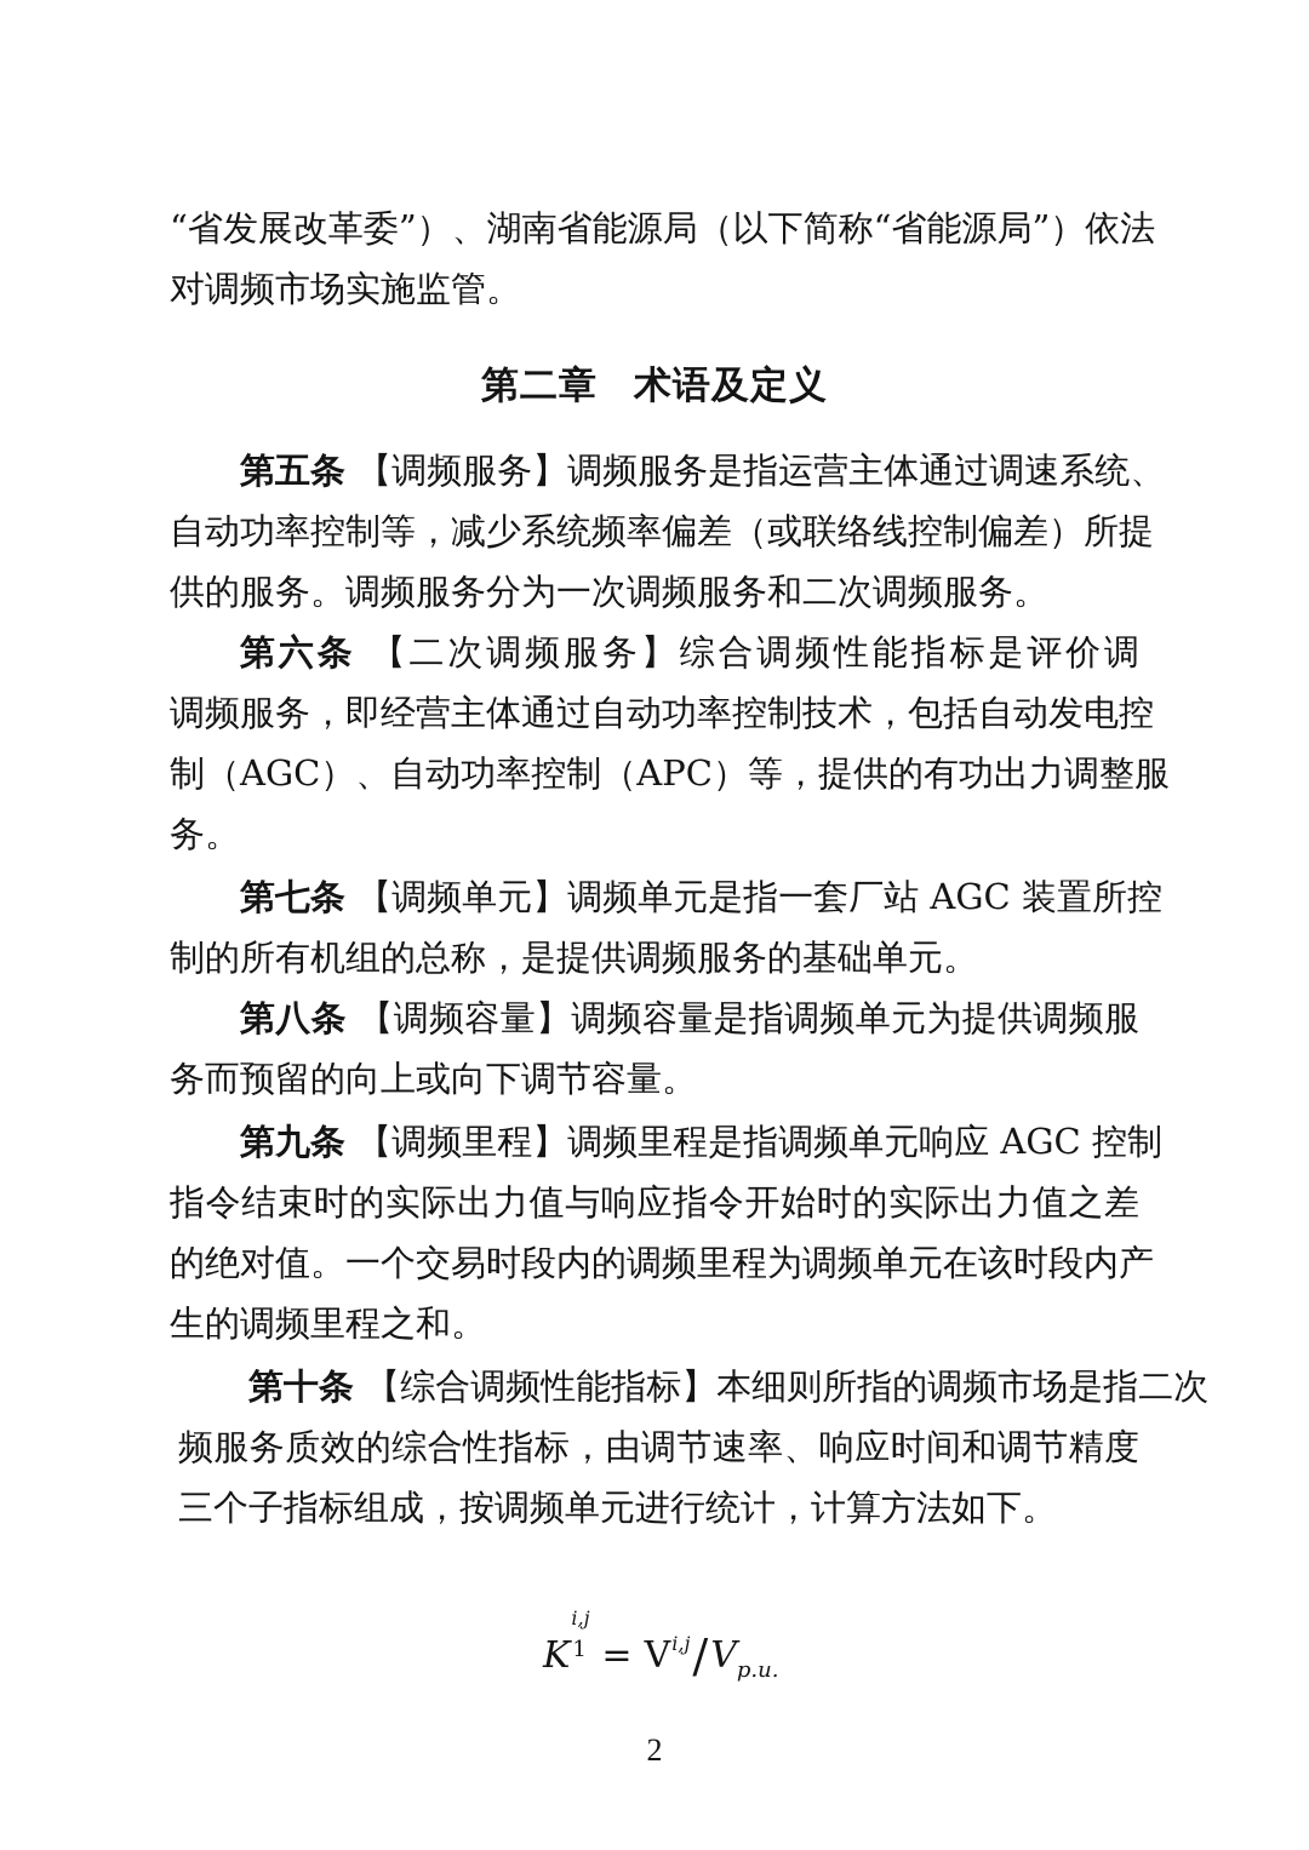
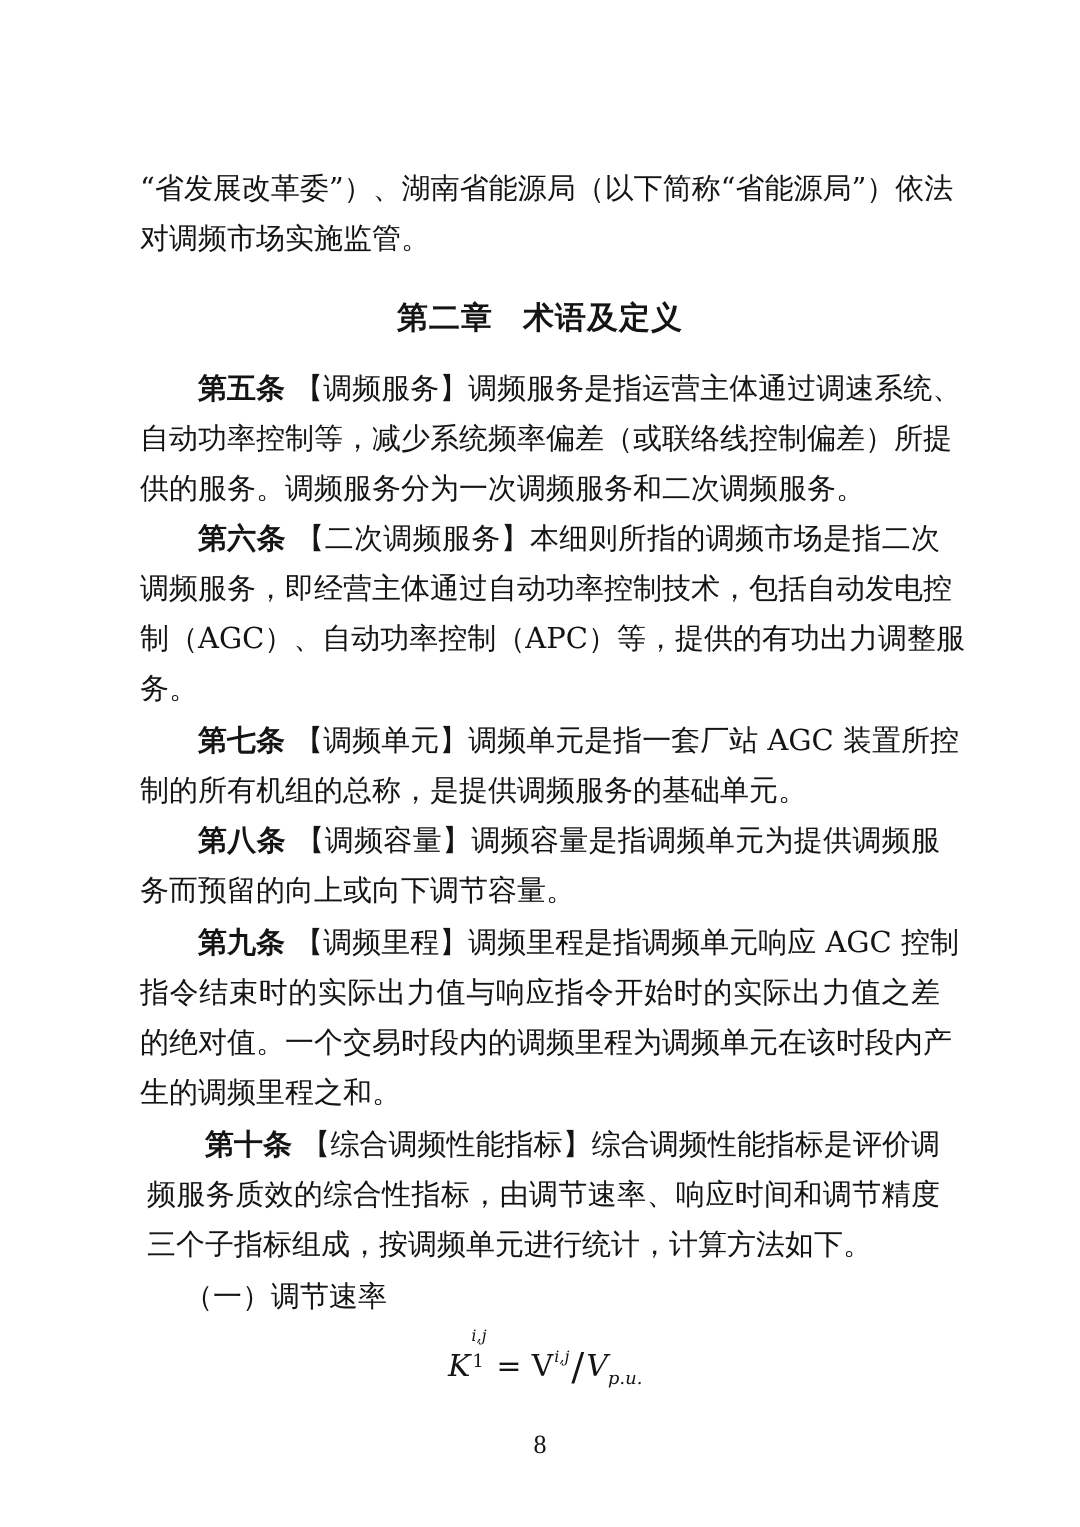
  “省发展改革委”）、湖南省能源局（以下简称“省能源局”）依法
  对调频市场实施监管。
  第二章 术语及定义
  第五条 【调频服务】调频服务是指运营主体通过调速系统、
  自动功率控制等，减少系统频率偏差（或联络线控制偏差）所提
  供的服务。调频服务分为一次调频服务和二次调频服务。
- 第六条 【二次调频服务】综合调频性能指标是评价调
+ 第六条 【二次调频服务】本细则所指的调频市场是指二次
  调频服务，即经营主体通过自动功率控制技术，包括自动发电控
  制（AGC）、自动功率控制（APC）等，提供的有功出力调整服
  务。
  第七条 【调频单元】调频单元是指一套厂站 AGC 装置所控
  制的所有机组的总称，是提供调频服务的基础单元。
  第八条 【调频容量】调频容量是指调频单元为提供调频服
  务而预留的向上或向下调节容量。
  第九条 【调频里程】调频里程是指调频单元响应 AGC 控制
  指令结束时的实际出力值与响应指令开始时的实际出力值之差
  的绝对值。一个交易时段内的调频里程为调频单元在该时段内产
  生的调频里程之和。
- 第十条 【综合调频性能指标】本细则所指的调频市场是指二次
+ 第十条 【综合调频性能指标】综合调频性能指标是评价调
  频服务质效的综合性指标，由调节速率、响应时间和调节精度
  三个子指标组成，按调频单元进行统计，计算方法如下。
+ （一）调节速率
  K
  i,j
  1
  = Vi,j/Vp.u.
- 2
+ 8
